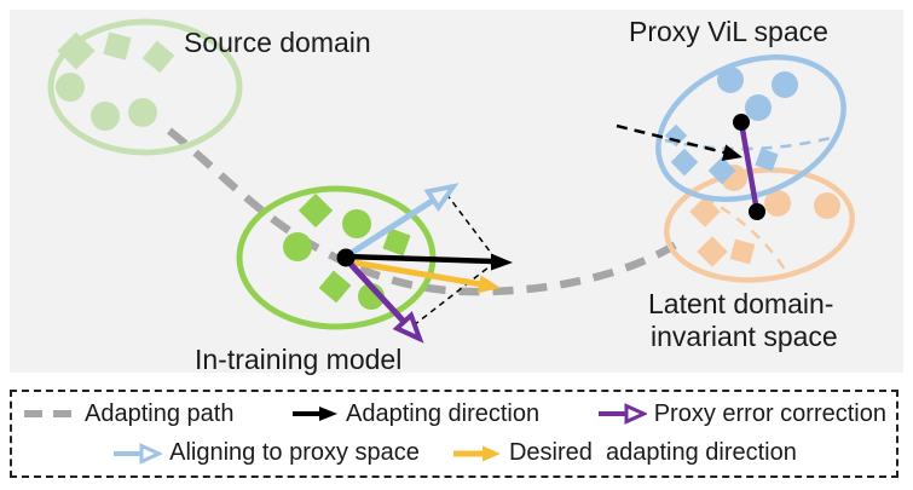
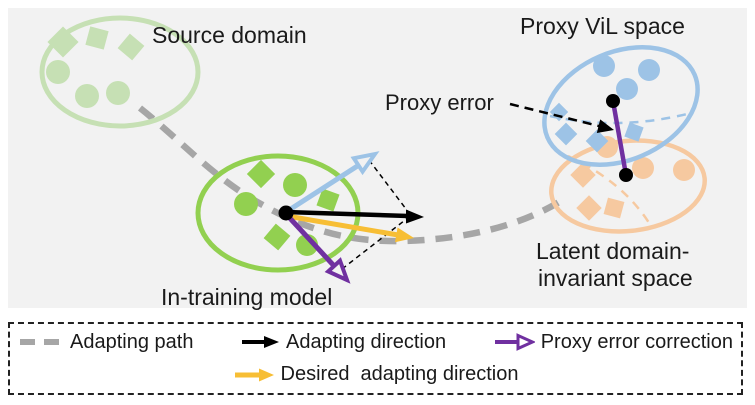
  Source domain
  Proxy ViL space
+ Proxy error
  In-training model
  Latent domain-
  invariant space
  Adapting path
  Adapting direction
  Proxy error correction
- Aligning to proxy space
  Desired adapting direction
